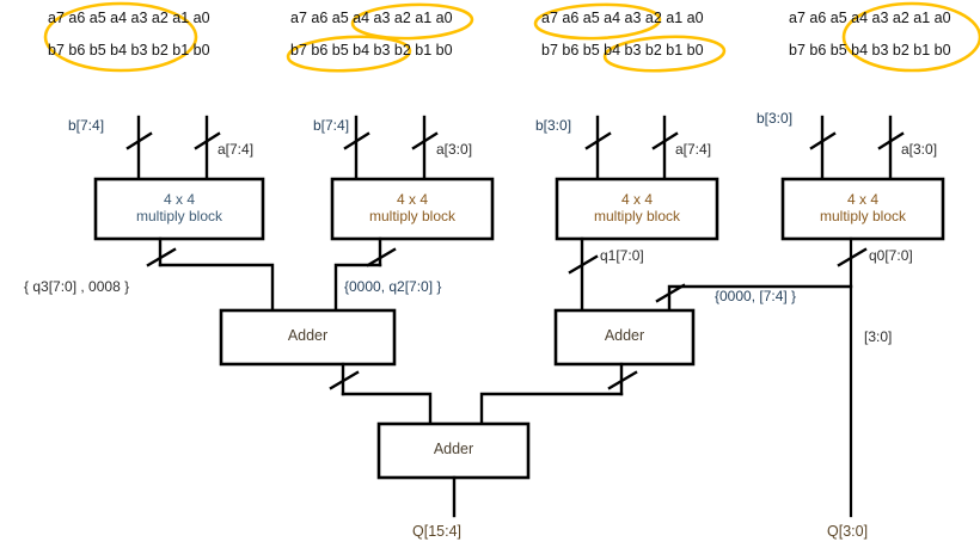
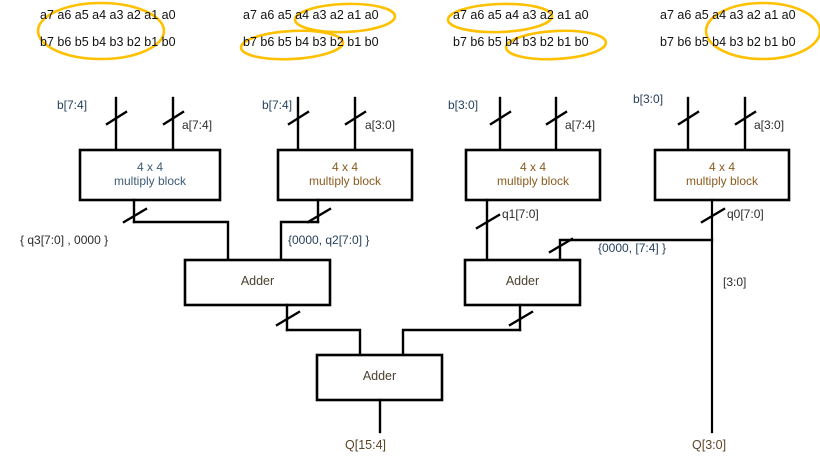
  a7 a6 a5 a4 a3 a2 a1 a0
  b7 b6 b5 b4 b3 b2 b1 b0
  a7 a6 a5 a4 a3 a2 a1 a0
  b7 b6 b5 b4 b3 b2 b1 b0
  a7 a6 a5 a4 a3 a2 a1 a0
  b7 b6 b5 b4 b3 b2 b1 b0
  a7 a6 a5 a4 a3 a2 a1 a0
  b7 b6 b5 b4 b3 b2 b1 b0
  4 x 4
  multiply block
  4 x 4
  multiply block
  4 x 4
  multiply block
  4 x 4
  multiply block
  Adder
  Adder
  Adder
  b[7:4]
  a[7:4]
  b[7:4]
  a[3:0]
  b[3:0]
  a[7:4]
  b[3:0]
  a[3:0]
- { q3[7:0] , 0008 }
+ { q3[7:0] , 0000 }
  {0000, q2[7:0] }
  q1[7:0]
  {0000, [7:4] }
  q0[7:0]
  [3:0]
  Q[15:4]
  Q[3:0]
